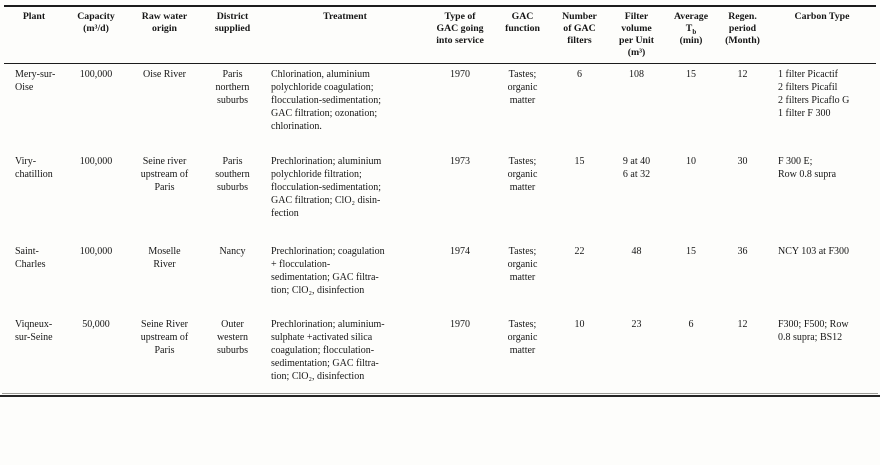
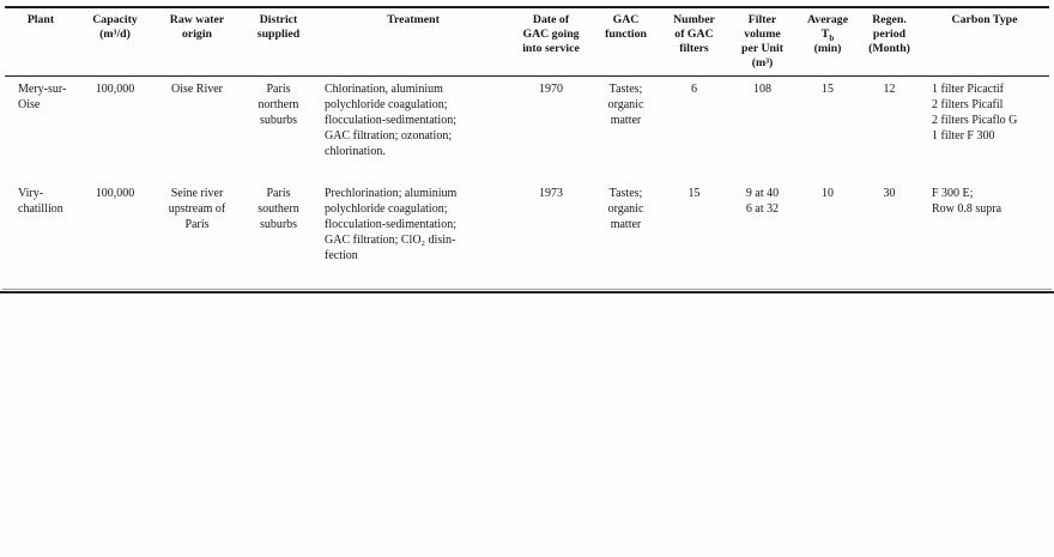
- Plant	Capacity (m³/d)	Raw water origin	District supplied	Treatment	Type of GAC going into service	GAC function	Number of GAC filters	Filter volume per Unit (m³)	Average Tb (min)	Regen. period (Month)	Carbon Type
+ Plant	Capacity (m³/d)	Raw water origin	District supplied	Treatment	Date of GAC going into service	GAC function	Number of GAC filters	Filter volume per Unit (m³)	Average Tb (min)	Regen. period (Month)	Carbon Type
  Mery-sur- Oise	100,000	Oise River	Paris northern suburbs	Chlorination, aluminium polychloride coagulation; flocculation-sedimentation; GAC filtration; ozonation; chlorination.	1970	Tastes; organic matter	6	108	15	12	1 filter Picactif 2 filters Picafil 2 filters Picaflo G 1 filter F 300
- Viry- chatillion	100,000	Seine river upstream of Paris	Paris southern suburbs	Prechlorination; aluminium polychloride filtration; flocculation-sedimentation; GAC filtration; ClO₂ disin- fection	1973	Tastes; organic matter	15	9 at 40 6 at 32	10	30	F 300 E; Row 0.8 supra
+ Viry- chatillion	100,000	Seine river upstream of Paris	Paris southern suburbs	Prechlorination; aluminium polychloride coagulation; flocculation-sedimentation; GAC filtration; ClO₂ disin- fection	1973	Tastes; organic matter	15	9 at 40 6 at 32	10	30	F 300 E; Row 0.8 supra
- Saint- Charles	100,000	Moselle River	Nancy	Prechlorination; coagulation + flocculation- sedimentation; GAC filtra- tion; ClO₂, disinfection	1974	Tastes; organic matter	22	48	15	36	NCY 103 at F300
- Viqneux- sur-Seine	50,000	Seine River upstream of Paris	Outer western suburbs	Prechlorination; aluminium- sulphate +activated silica coagulation; flocculation- sedimentation; GAC filtra- tion; ClO₂, disinfection	1970	Tastes; organic matter	10	23	6	12	F300; F500; Row 0.8 supra; BS12
